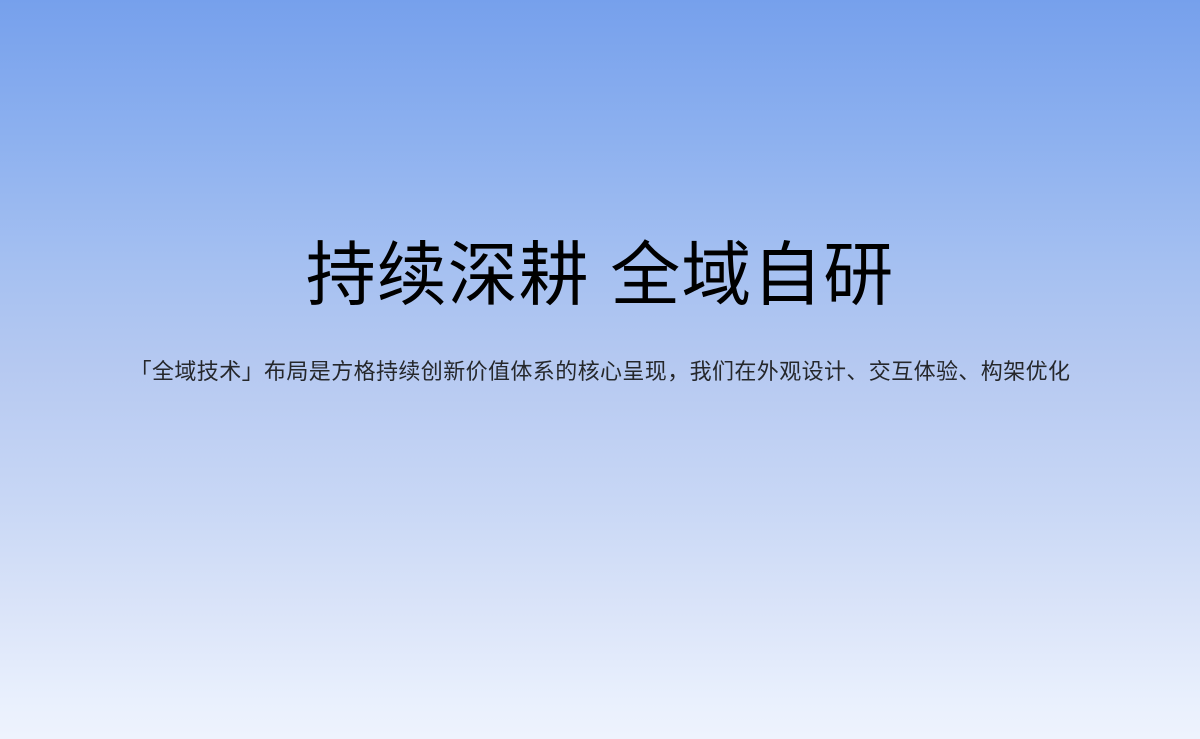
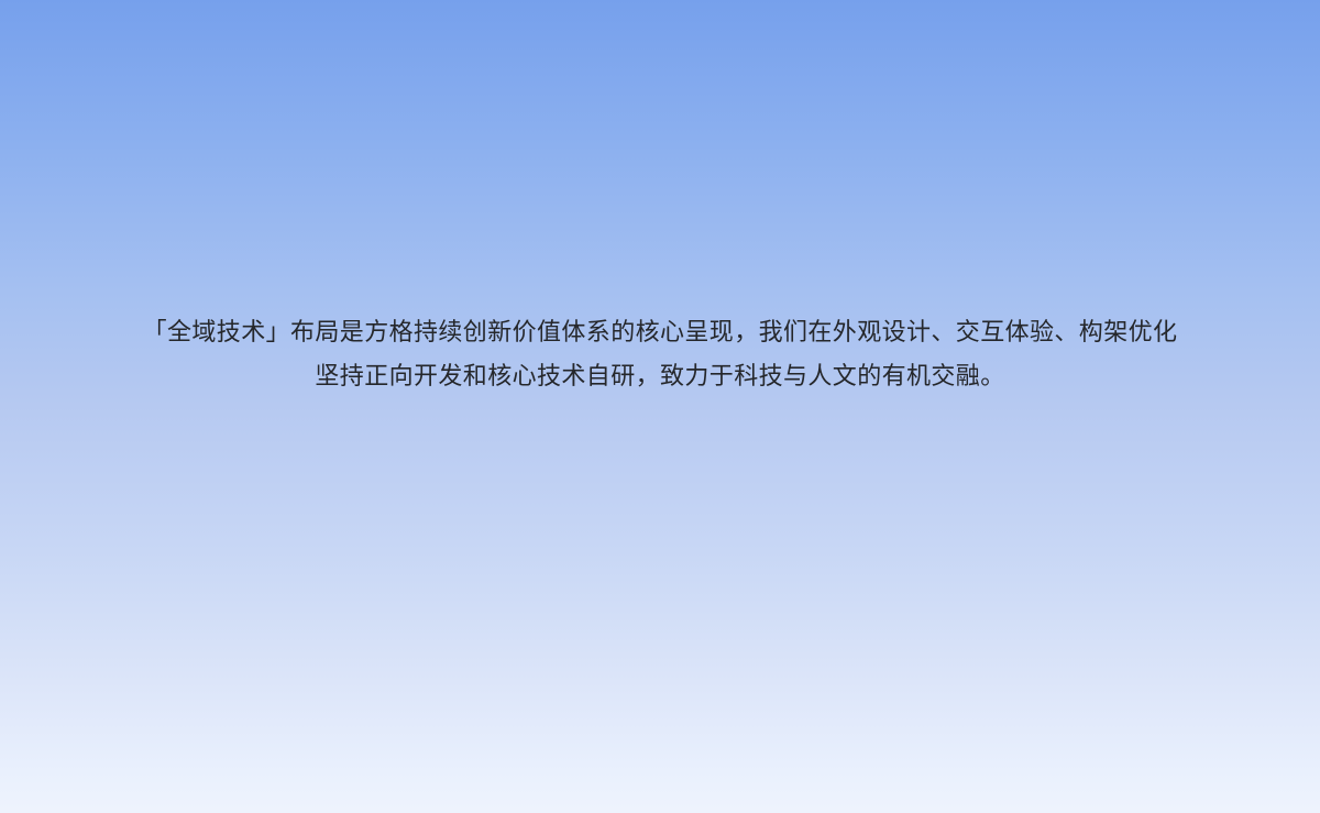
- 持续深耕 全域自研
  「全域技术」布局是方格持续创新价值体系的核心呈现，我们在外观设计、交互体验、构架优化
+ 坚持正向开发和核心技术自研，致力于科技与人文的有机交融。
